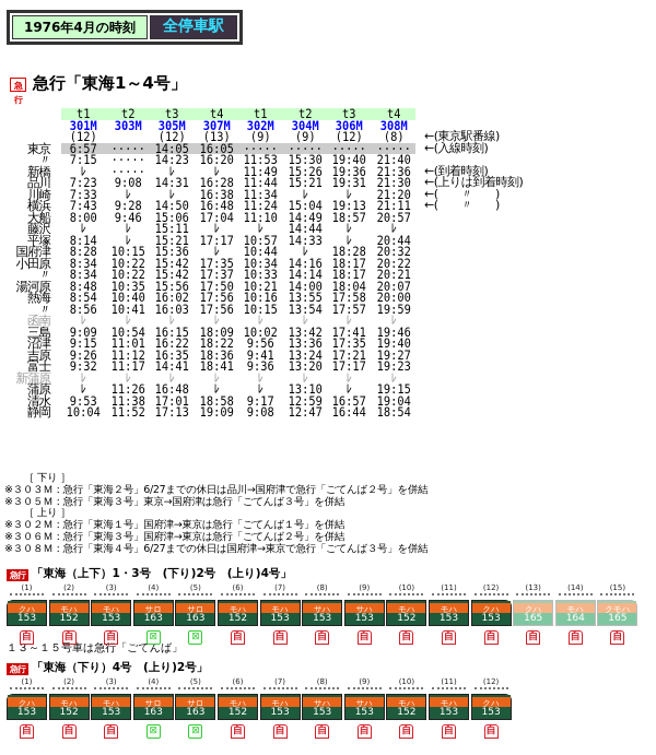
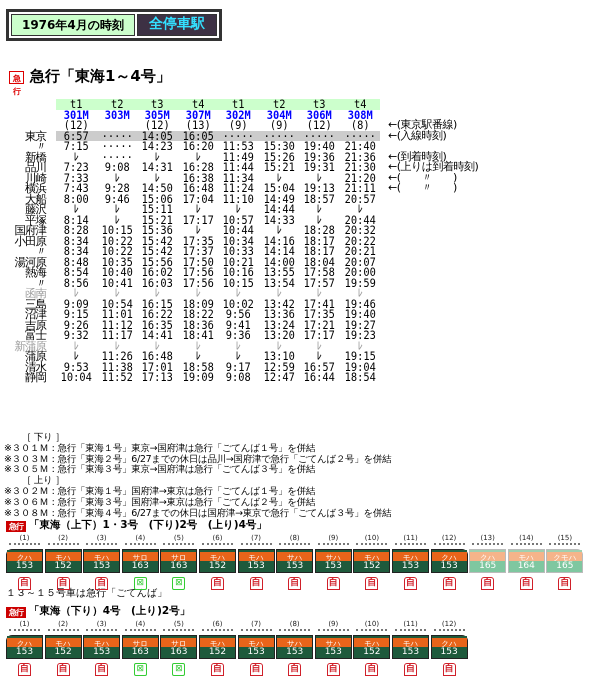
  1976年4月の時刻
  全停車駅
  急行
  急行「東海1～4号」
  t1
  t2
  t3
  t4
  t1
  t2
  t3
  t4
  301M
  303M
  305M
  307M
  302M
  304M
  306M
  308M
  (12)
  (12)
  (13)
  (9)
  (9)
  (12)
  (8)
  ←(東京駅番線)
  東京
  6:57
  ·····
  14:05
  16:05
  ·····
  ·····
  ·····
  ·····
  ←(入線時刻)
  〃
  7:15
  ·····
  14:23
  16:20
  11:53
  15:30
  19:40
  21:40
  新橋
  ﾚ
  ·····
  ﾚ
  ﾚ
  11:49
  15:26
  19:36
  21:36
  ←(到着時刻)
  品川
  7:23
  9:08
  14:31
  16:28
  11:44
  15:21
  19:31
  21:30
  ←(上りは到着時刻)
  川崎
  7:33
  ﾚ
  ﾚ
  16:38
  11:34
  ﾚ
  ﾚ
  21:20
  ←( 〃 )
  横浜
  7:43
  9:28
  14:50
  16:48
  11:24
  15:04
  19:13
  21:11
  ←( 〃 )
  大船
  8:00
  9:46
  15:06
  17:04
  11:10
  14:49
  18:57
  20:57
  藤沢
  ﾚ
  ﾚ
  15:11
  ﾚ
  ﾚ
  14:44
  ﾚ
  ﾚ
  平塚
  8:14
  ﾚ
  15:21
  17:17
  10:57
  14:33
  ﾚ
  20:44
  国府津
  8:28
  10:15
  15:36
  ﾚ
  10:44
  ﾚ
  18:28
  20:32
  小田原
  8:34
  10:22
  15:42
  17:35
  10:34
  14:16
  18:17
  20:22
  〃
  8:34
  10:22
  15:42
  17:37
  10:33
  14:14
  18:17
  20:21
  湯河原
  8:48
  10:35
  15:56
  17:50
  10:21
  14:00
  18:04
  20:07
  熱海
  8:54
  10:40
  16:02
  17:56
  10:16
  13:55
  17:58
  20:00
  〃
  8:56
  10:41
  16:03
  17:56
  10:15
  13:54
  17:57
  19:59
  函南
  ﾚ
  ﾚ
  ﾚ
  ﾚ
  ﾚ
  ﾚ
  ﾚ
  ﾚ
  三島
  9:09
  10:54
  16:15
  18:09
  10:02
  13:42
  17:41
  19:46
  沼津
  9:15
  11:01
  16:22
  18:22
  9:56
  13:36
  17:35
  19:40
  吉原
  9:26
  11:12
  16:35
  18:36
  9:41
  13:24
  17:21
  19:27
  富士
  9:32
  11:17
  14:41
  18:41
  9:36
  13:20
  17:17
  19:23
  新蒲原
  ﾚ
  ﾚ
  ﾚ
  ﾚ
  ﾚ
  ﾚ
  ﾚ
  ﾚ
  蒲原
  ﾚ
  11:26
  16:48
  ﾚ
  ﾚ
  13:10
  ﾚ
  19:15
  清水
  9:53
  11:38
  17:01
  18:58
  9:17
  12:59
  16:57
  19:04
  静岡
  10:04
  11:52
  17:13
  19:09
  9:08
  12:47
  16:44
  18:54
  ［ 下り ］
+ ※３０１Ｍ：急行「東海１号」東京→国府津は急行「ごてんば１号」を併結
  ※３０３Ｍ：急行「東海２号」6/27までの休日は品川→国府津で急行「ごてんば２号」を併結
  ※３０５Ｍ：急行「東海３号」東京→国府津は急行「ごてんば３号」を併結
  ［ 上り ］
  ※３０２Ｍ：急行「東海１号」国府津→東京は急行「ごてんば１号」を併結
  ※３０６Ｍ：急行「東海３号」国府津→東京は急行「ごてんば２号」を併結
  ※３０８Ｍ：急行「東海４号」6/27までの休日は国府津→東京で急行「ごてんば３号」を併結
  急行
  「東海（上下）1・3号 (下り)2号 (上り)4号」
  (1)
  クハ
  153
  自
  (2)
  モハ
  152
  自
  (3)
  モハ
  153
  自
  (4)
  サロ
  163
  ⊠
  (5)
  サロ
  163
  ⊠
  (6)
  モハ
  152
  自
  (7)
  モハ
  153
  自
  (8)
  サハ
  153
  自
  (9)
  サハ
  153
  自
  (10)
  モハ
  152
  自
  (11)
  モハ
  153
  自
  (12)
  クハ
  153
  自
  (13)
  クハ
  165
  自
  (14)
  モハ
  164
  自
  (15)
  クモハ
  165
  自
  １３～１５号車は急行「ごてんば」
  急行
  「東海（下り）4号 (上り)2号」
  (1)
  クハ
  153
  自
  (2)
  モハ
  152
  自
  (3)
  モハ
  153
  自
  (4)
  サロ
  163
  ⊠
  (5)
  サロ
  163
  ⊠
  (6)
  モハ
  152
  自
  (7)
  モハ
  153
  自
  (8)
  サハ
  153
  自
  (9)
  サハ
  153
  自
  (10)
  モハ
  152
  自
  (11)
  モハ
  153
  自
  (12)
  クハ
  153
  自
